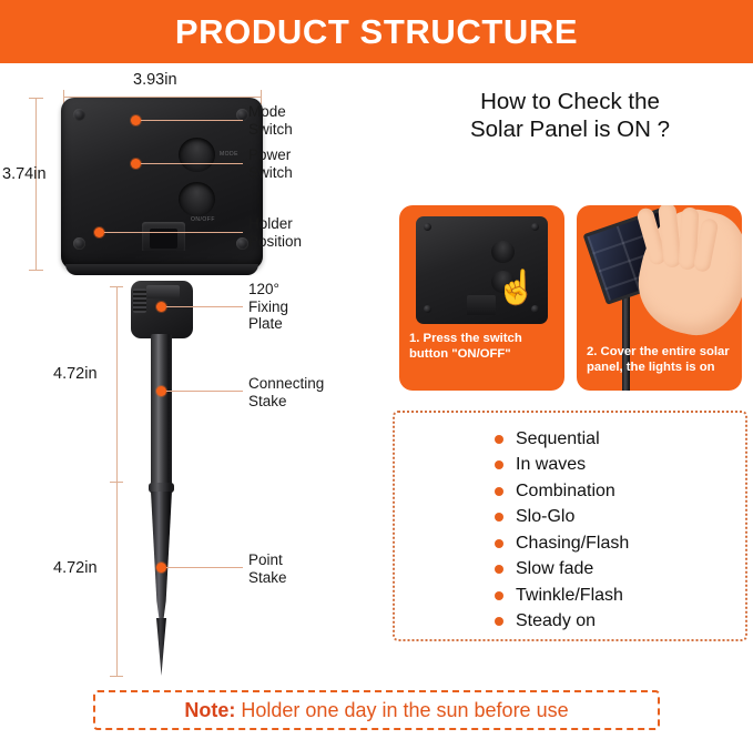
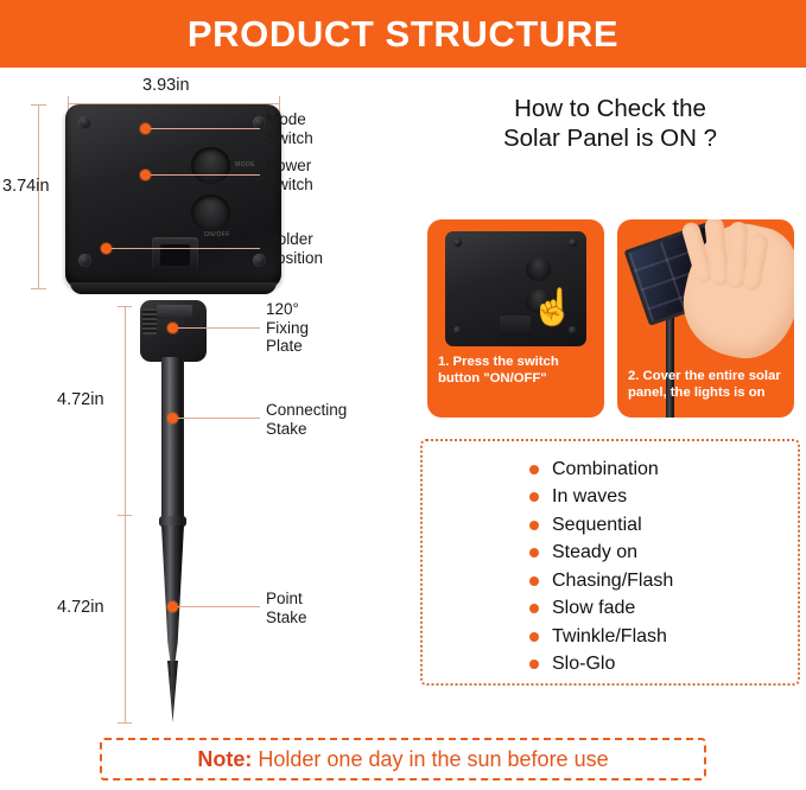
  PRODUCT STRUCTURE
  3.93in
  3.74in
  4.72in
  4.72in
  Mode
  Switch
  Power
  Switch
  Holder
  Position
  120°
  Fixing
  Plate
  Connecting
  Stake
  Point
  Stake
  How to Check the
  Solar Panel is ON ?
  ☝
  1. Press the switch button "ON/OFF"
  2. Cover the entire solar panel, the lights is on
- Sequential
+ Combination
  In waves
- Combination
+ Sequential
- Slo-Glo
+ Steady on
  Chasing/Flash
  Slow fade
  Twinkle/Flash
- Steady on
+ Slo-Glo
  Note: Holder one day in the sun before use
